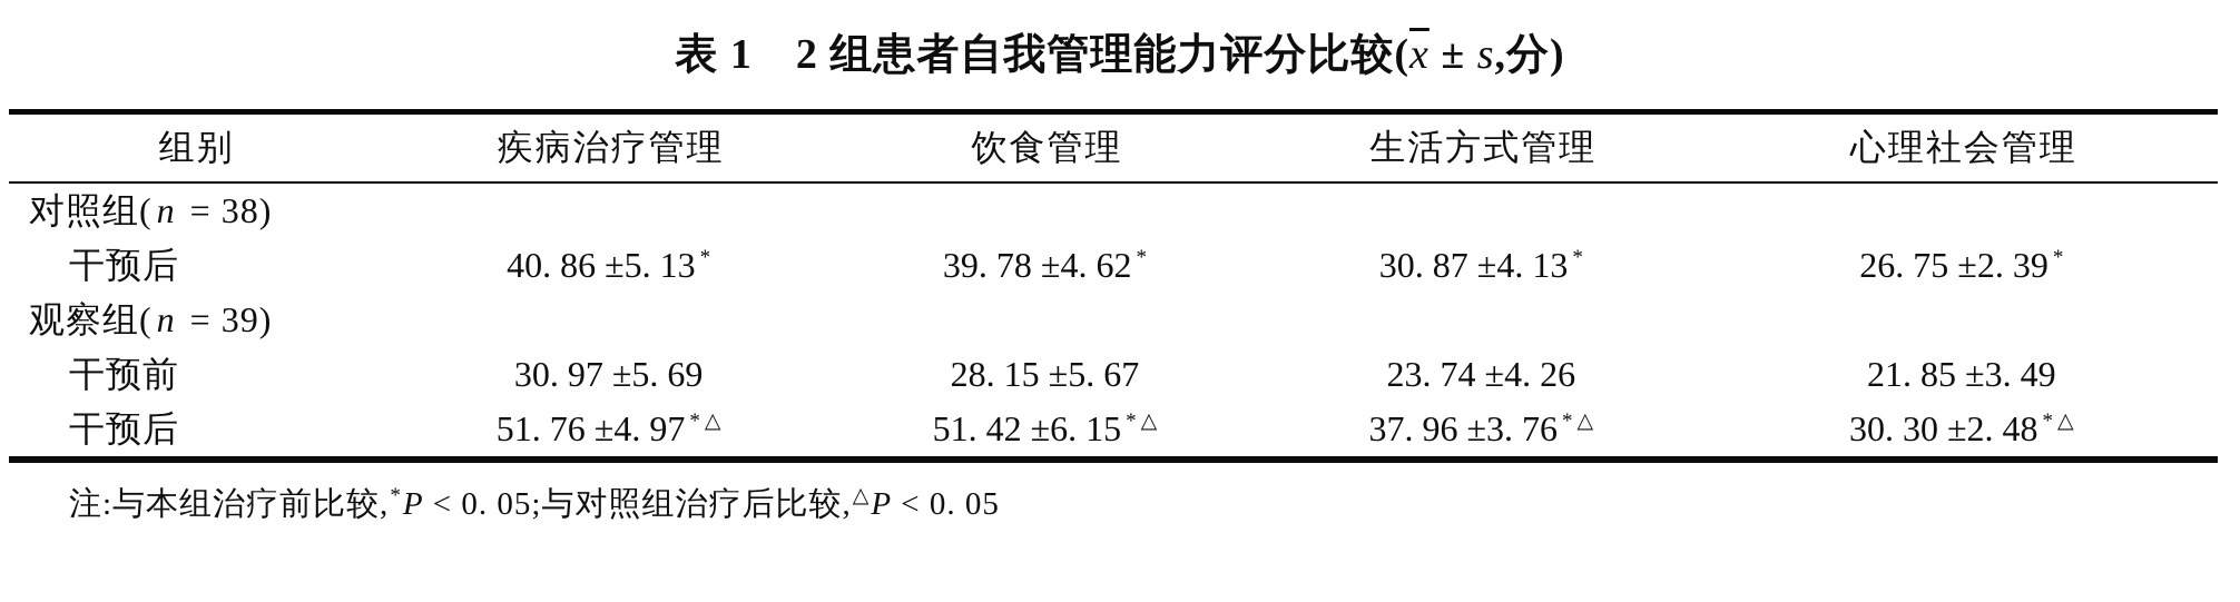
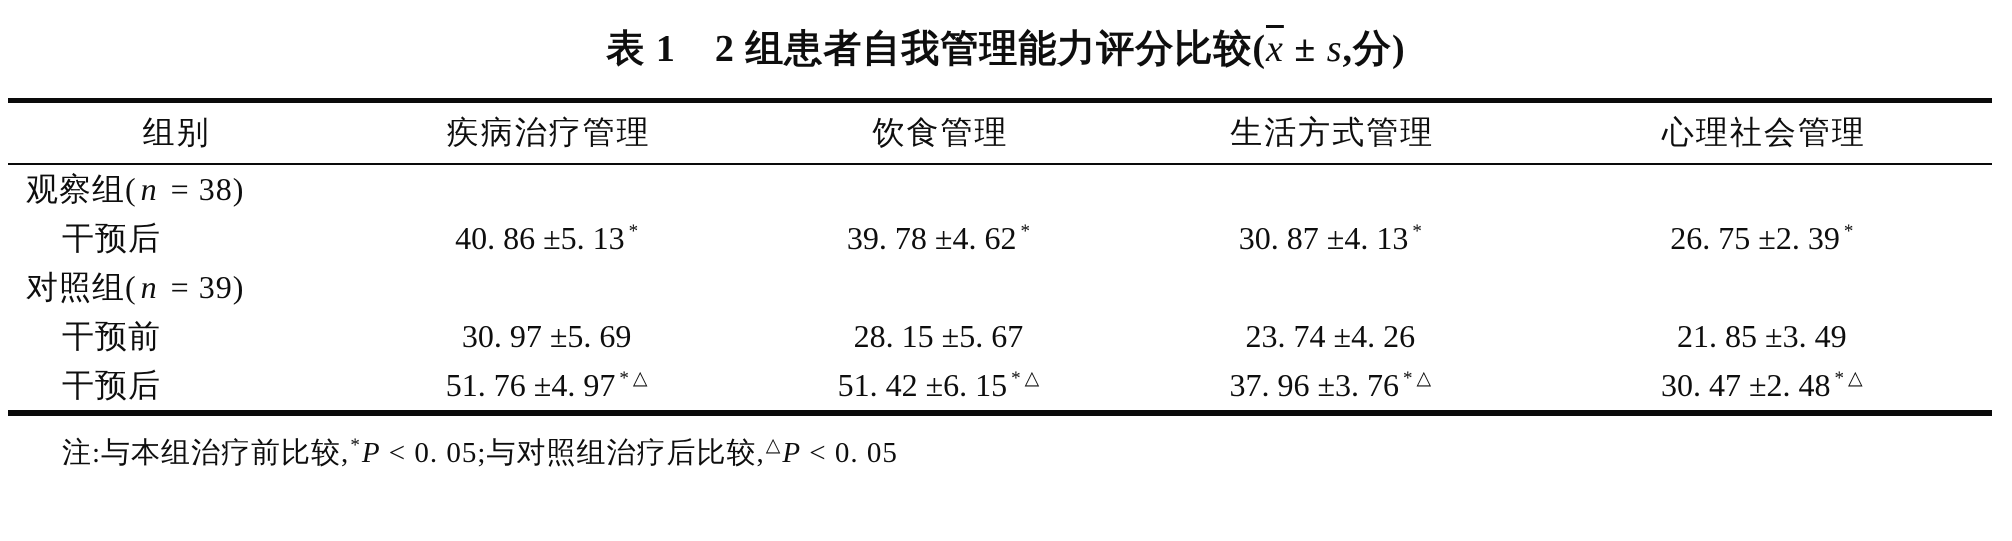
  表 1 2 组患者自我管理能力评分比较(x ± s,分)
  组别	疾病治疗管理	饮食管理	生活方式管理	心理社会管理
- 对照组(n = 38)
+ 观察组(n = 38)
  干预后	40. 86 ±5. 13 *	39. 78 ±4. 62 *	30. 87 ±4. 13 *	26. 75 ±2. 39 *
- 观察组(n = 39)
+ 对照组(n = 39)
  干预前	30. 97 ±5. 69	28. 15 ±5. 67	23. 74 ±4. 26	21. 85 ±3. 49
- 干预后	51. 76 ±4. 97 *△	51. 42 ±6. 15 *△	37. 96 ±3. 76 *△	30. 30 ±2. 48 *△
+ 干预后	51. 76 ±4. 97 *△	51. 42 ±6. 15 *△	37. 96 ±3. 76 *△	30. 47 ±2. 48 *△
  注:与本组治疗前比较,*P < 0. 05;与对照组治疗后比较,△P < 0. 05
